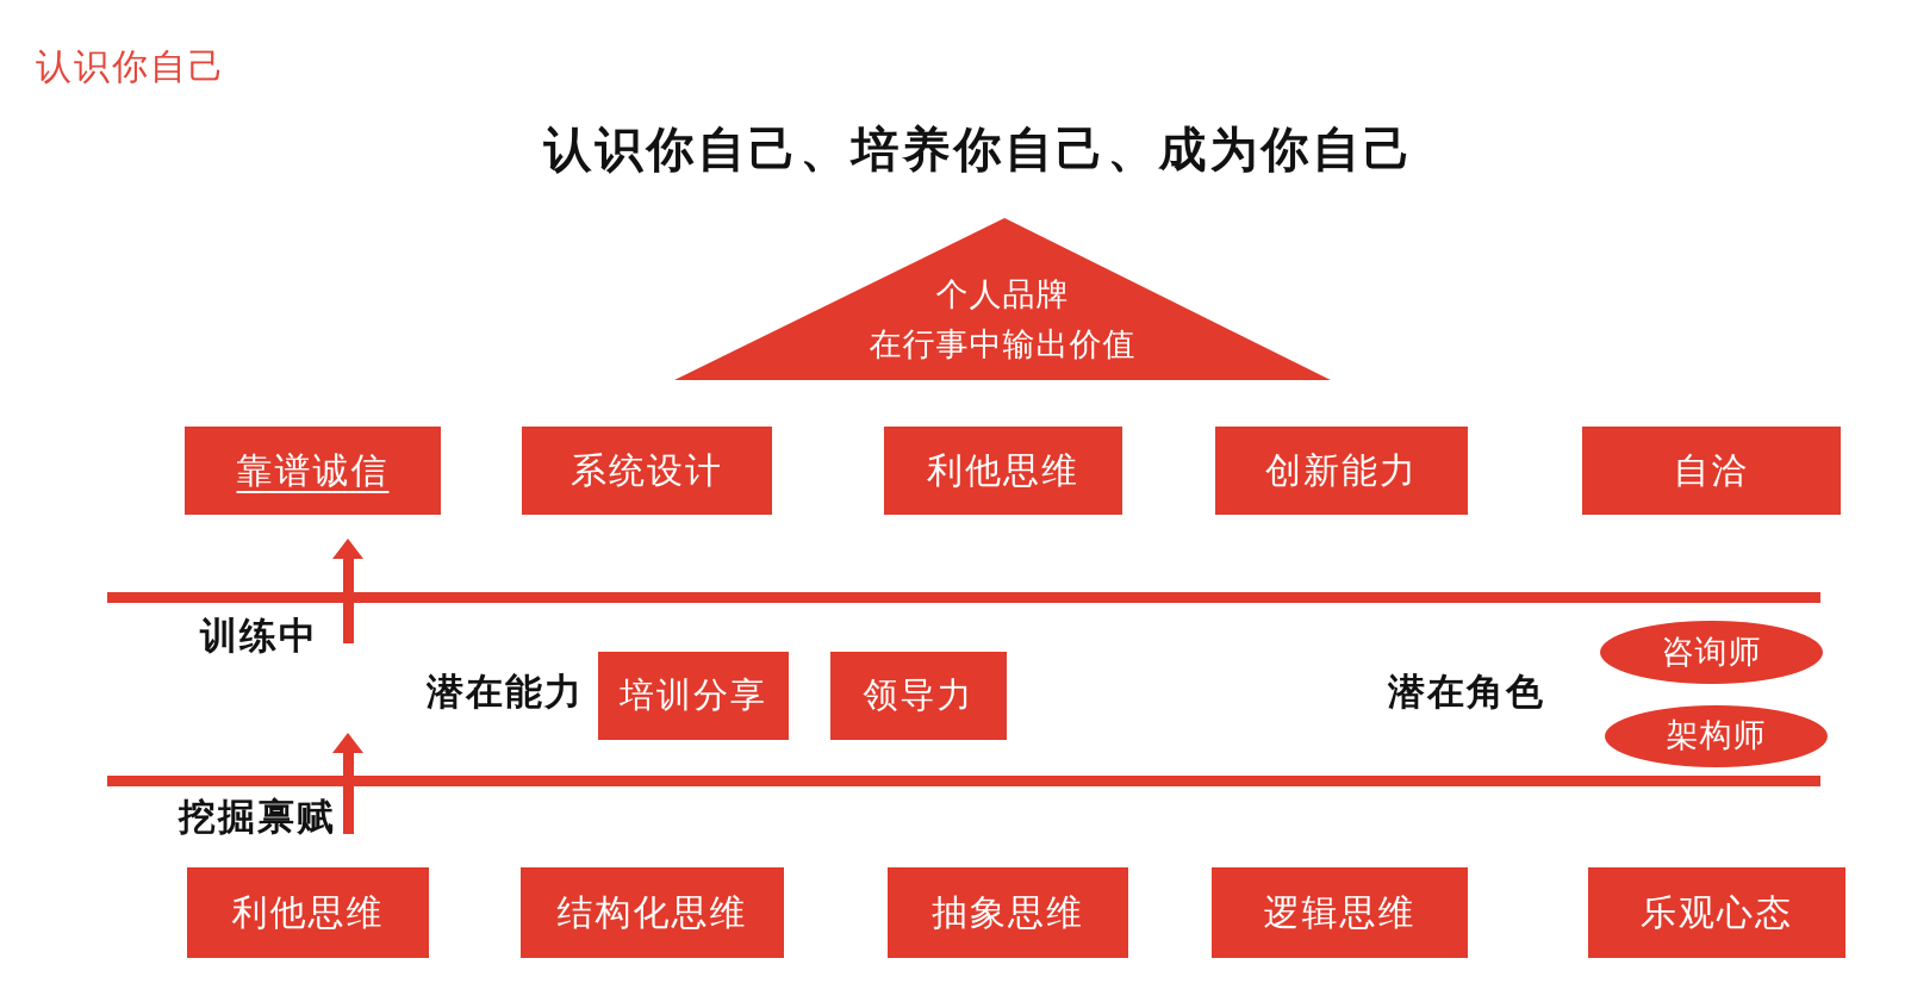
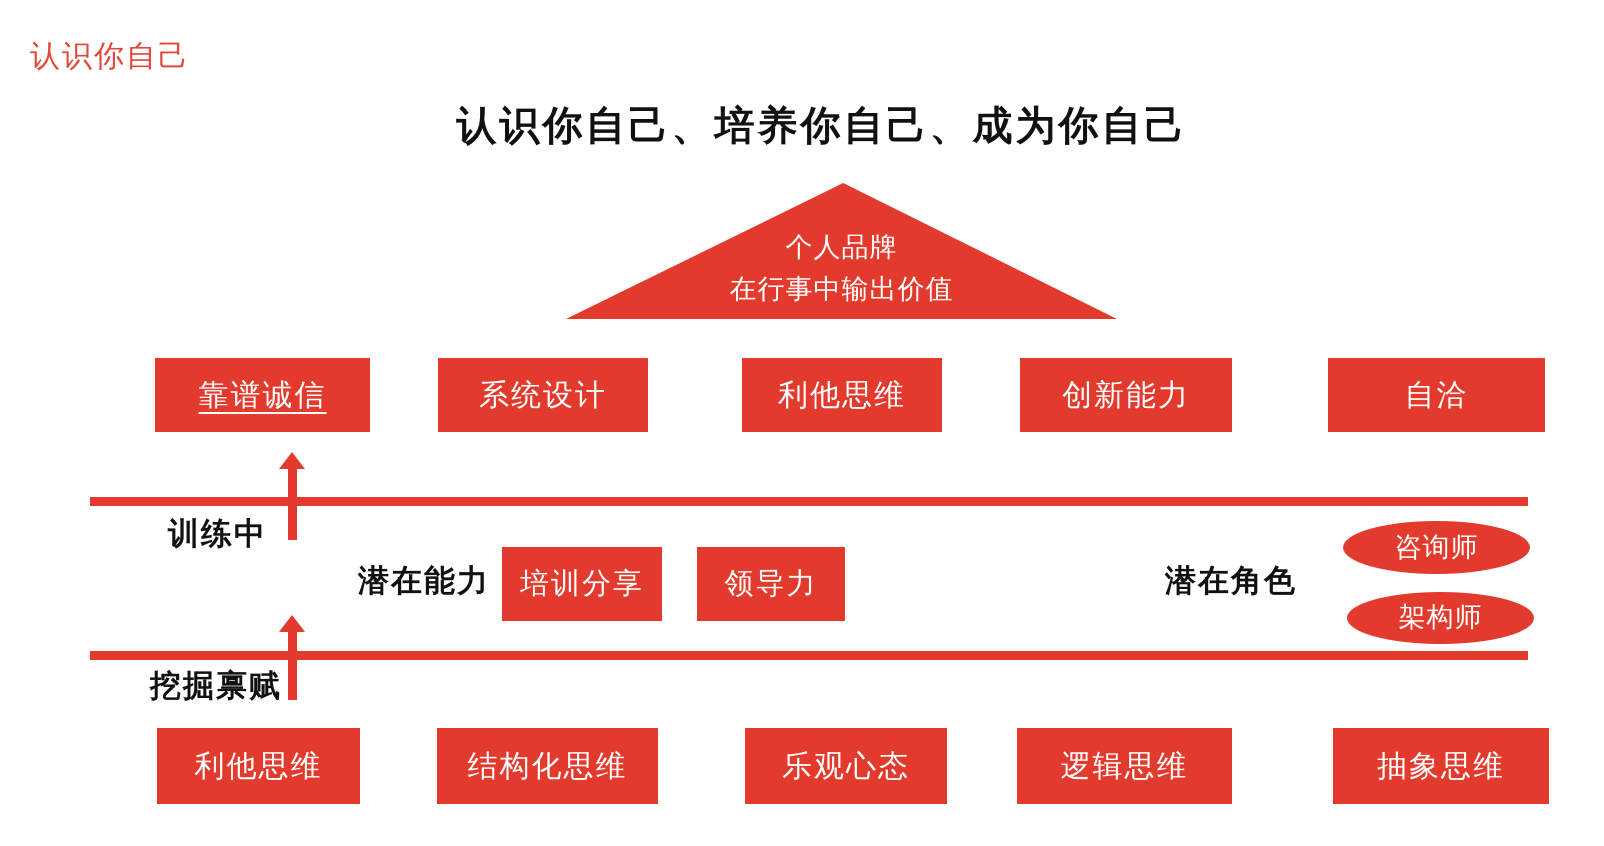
  认识你自己
  认识你自己、培养你自己、成为你自己
  个人品牌
  在行事中输出价值
  靠谱诚信
  系统设计
  利他思维
  创新能力
  自洽
  训练中
  挖掘禀赋
  潜在能力
  潜在角色
  培训分享
  领导力
  咨询师
  架构师
  利他思维
  结构化思维
- 抽象思维
+ 乐观心态
  逻辑思维
- 乐观心态
+ 抽象思维
